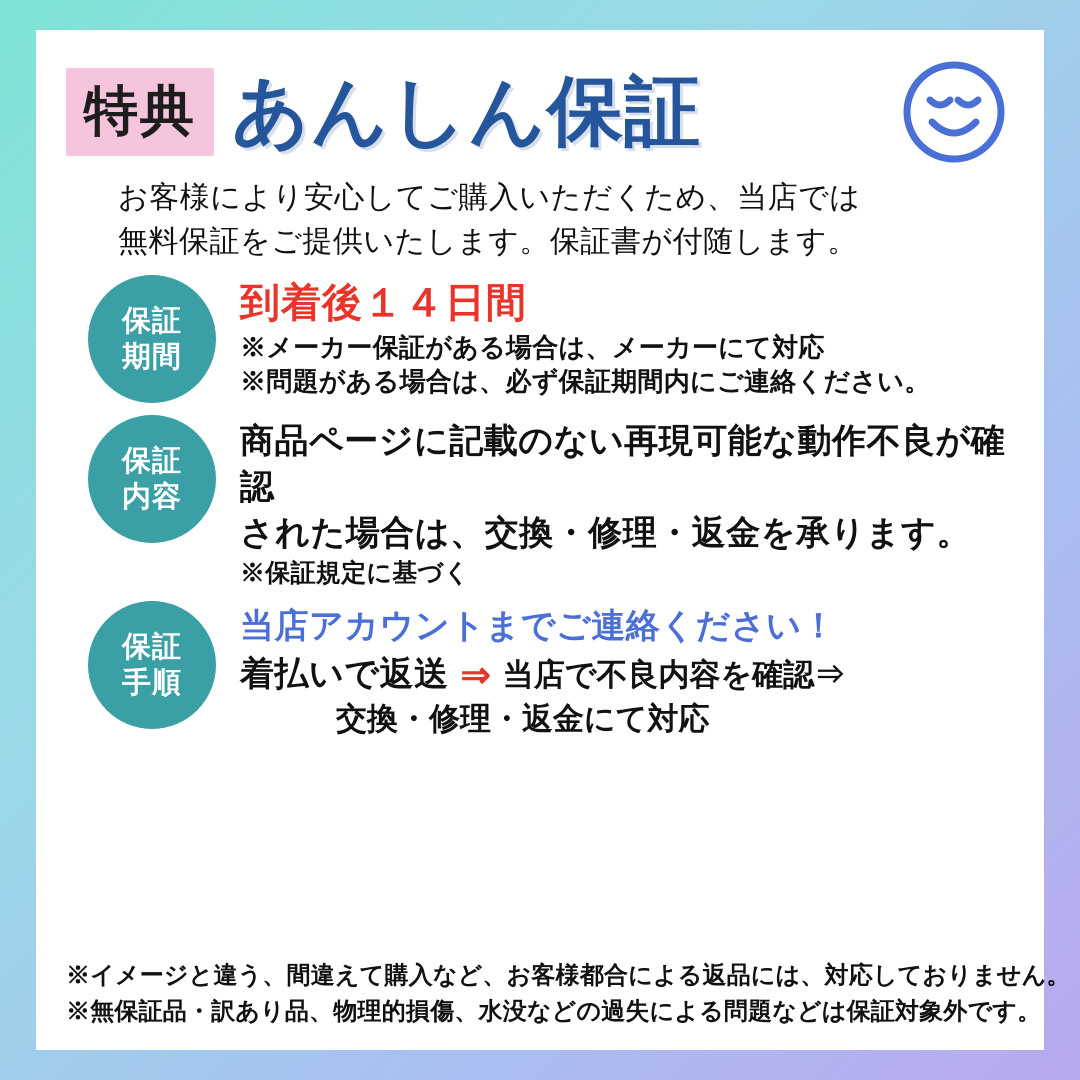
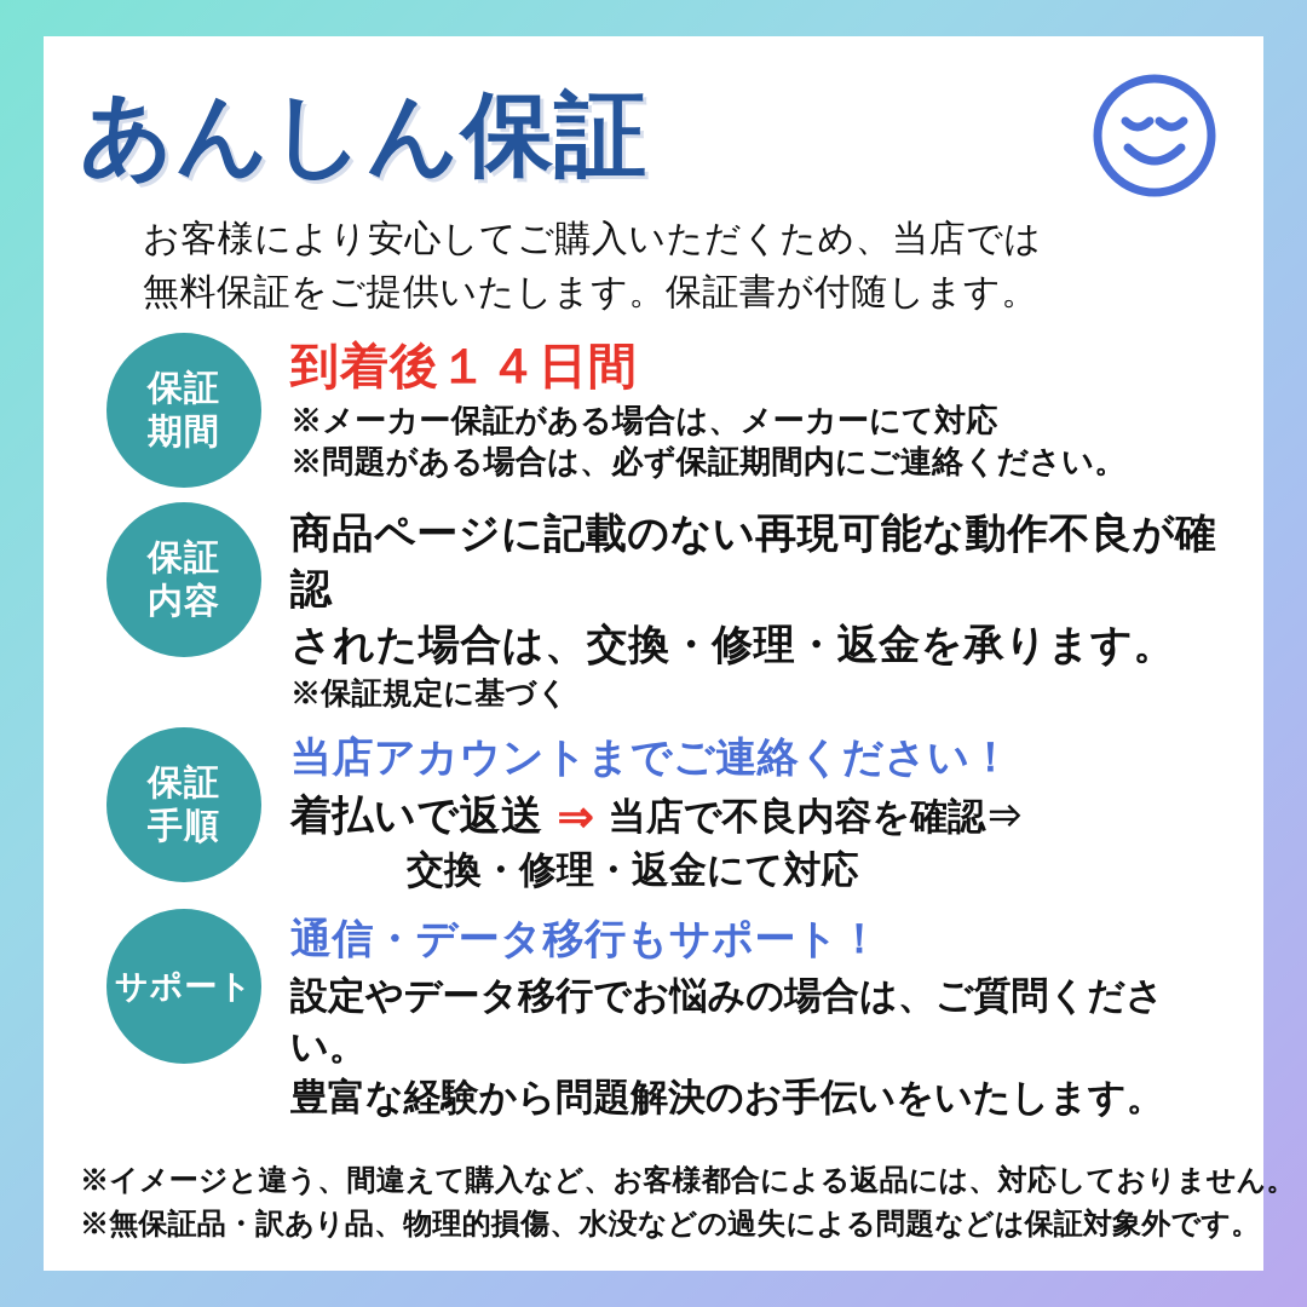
- 特典
  あんしん保証
  お客様により安心してご購入いただくため、当店では
  無料保証をご提供いたします。保証書が付随します。
  保証
  期間
  到着後１４日間
  ※メーカー保証がある場合は、メーカーにて対応
  ※問題がある場合は、必ず保証期間内にご連絡ください。
  保証
  内容
  商品ページに記載のない再現可能な動作不良が確認
  された場合は、交換・修理・返金を承ります。
  ※保証規定に基づく
  保証
  手順
  当店アカウントまでご連絡ください！
  着払いで返送
  ⇒
  当店で不良内容を確認⇒
  交換・修理・返金にて対応
+ サポート
+ 通信・データ移行もサポート！
+ 設定やデータ移行でお悩みの場合は、ご質問ください。
+ 豊富な経験から問題解決のお手伝いをいたします。
  ※イメージと違う、間違えて購入など、お客様都合による返品には、対応しておりません。
  ※無保証品・訳あり品、物理的損傷、水没などの過失による問題などは保証対象外です。
